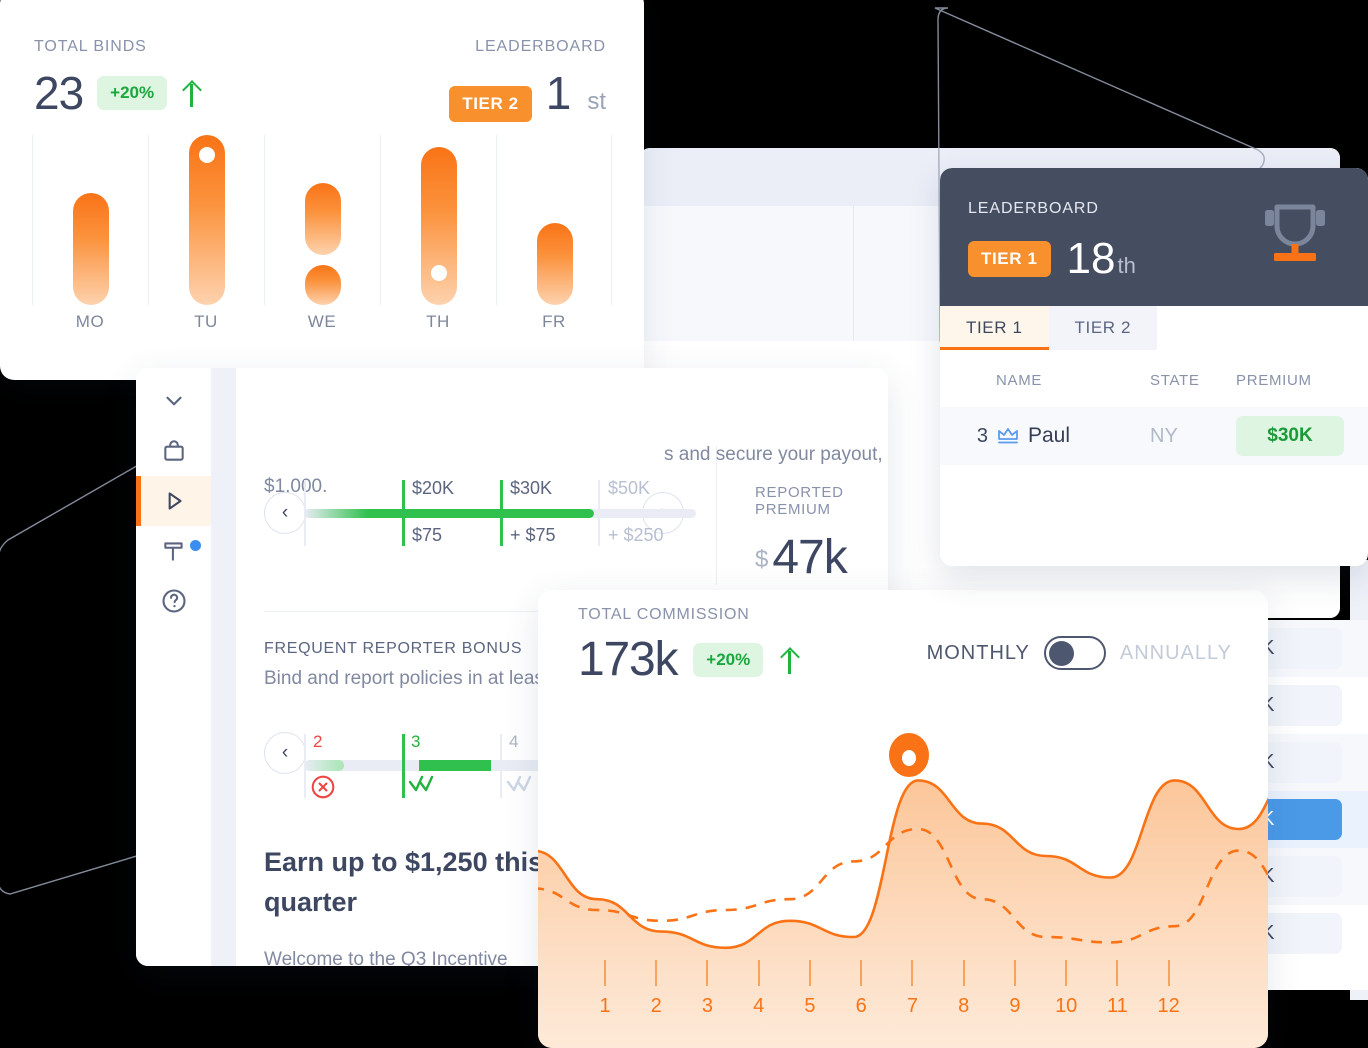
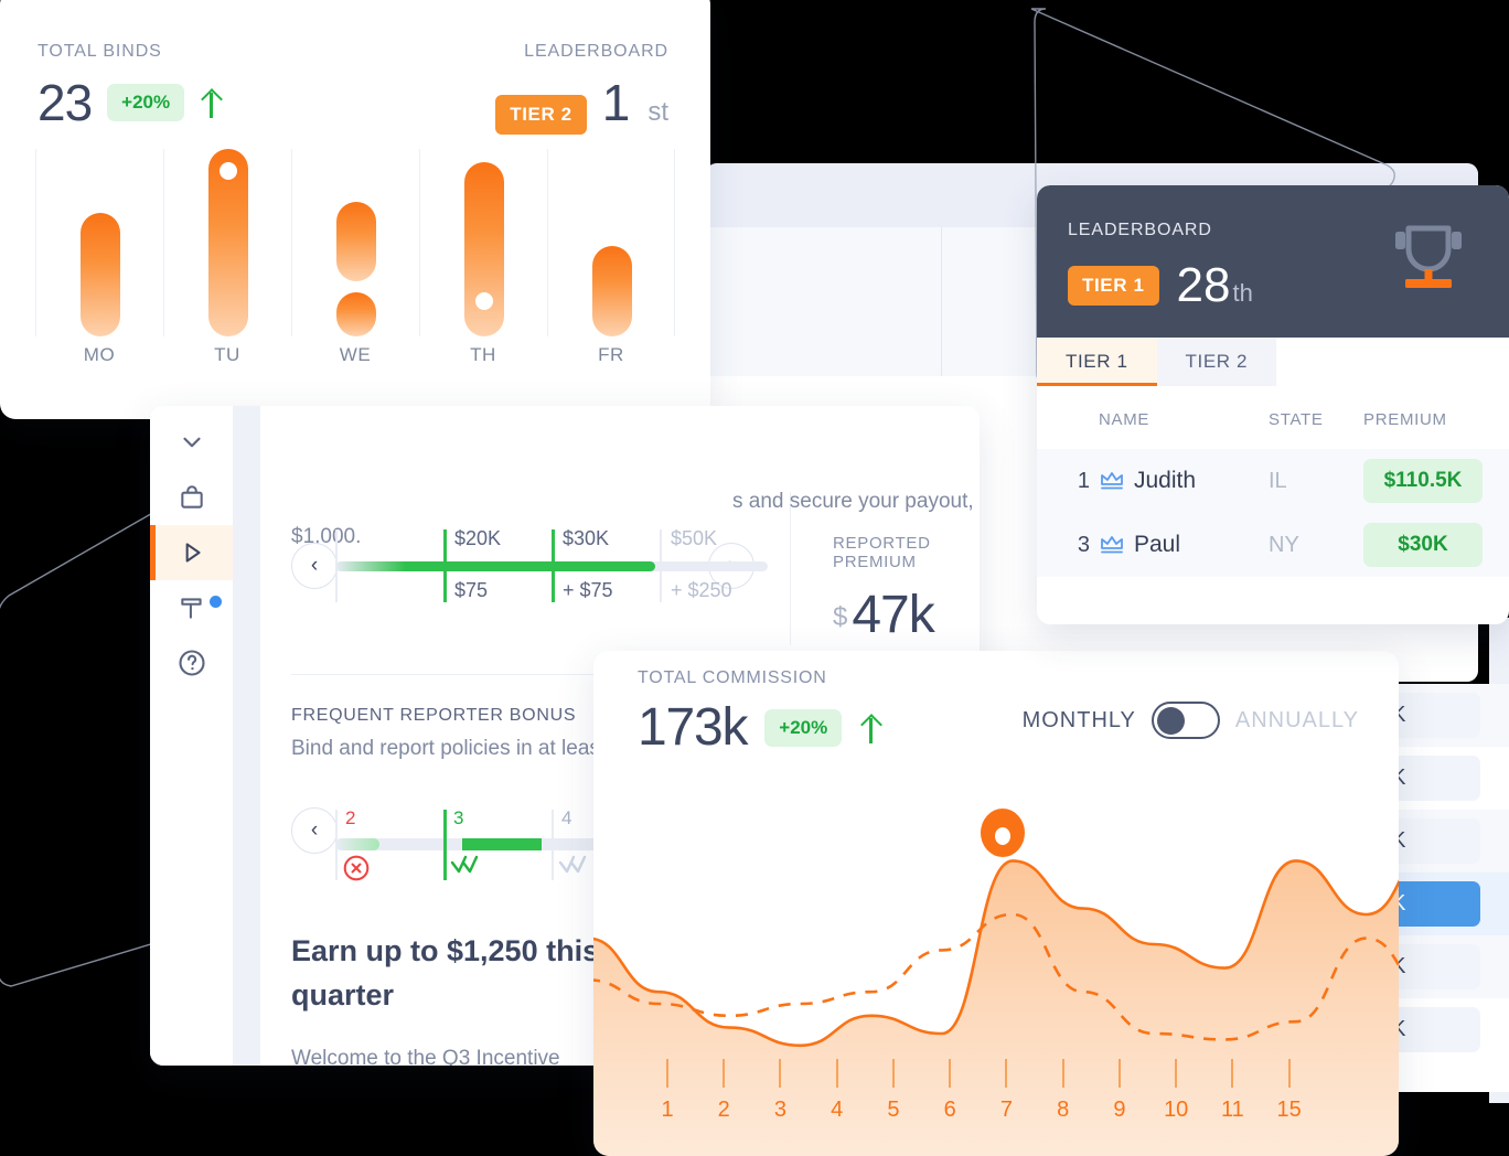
  TOTAL BINDS
  23
  +20%
  LEADERBOARD
  TIER 2
  1
  st
  MO
  TU
  WE
  TH
  FR
  s and secure your payout,
  $1,000.
  ‹
  $20K
  $75
  $30K
  + $75
  $50K
  + $250
  REPORTED PREMIUM
  $ 47k
  FREQUENT REPORTER BONUS
  Bind and report policies in at lea
  ‹
  2
  3
  4
  Earn up to $1,250 this quarter
  TOTAL COMMISSION
  173k
  +20%
  MONTHLY
  ANNUALLY
  1
  2
  3
  4
  5
  6
  7
  8
  9
  10
  11
- 12
+ 15
  LEADERBOARD
  TIER 1
- 18th
+ 28th
  TIER 1
  TIER 2
  	NAME	STATE	PREMIUM
+ 1	Judith	IL	$110.5K
  3	Paul	NY	$30K
